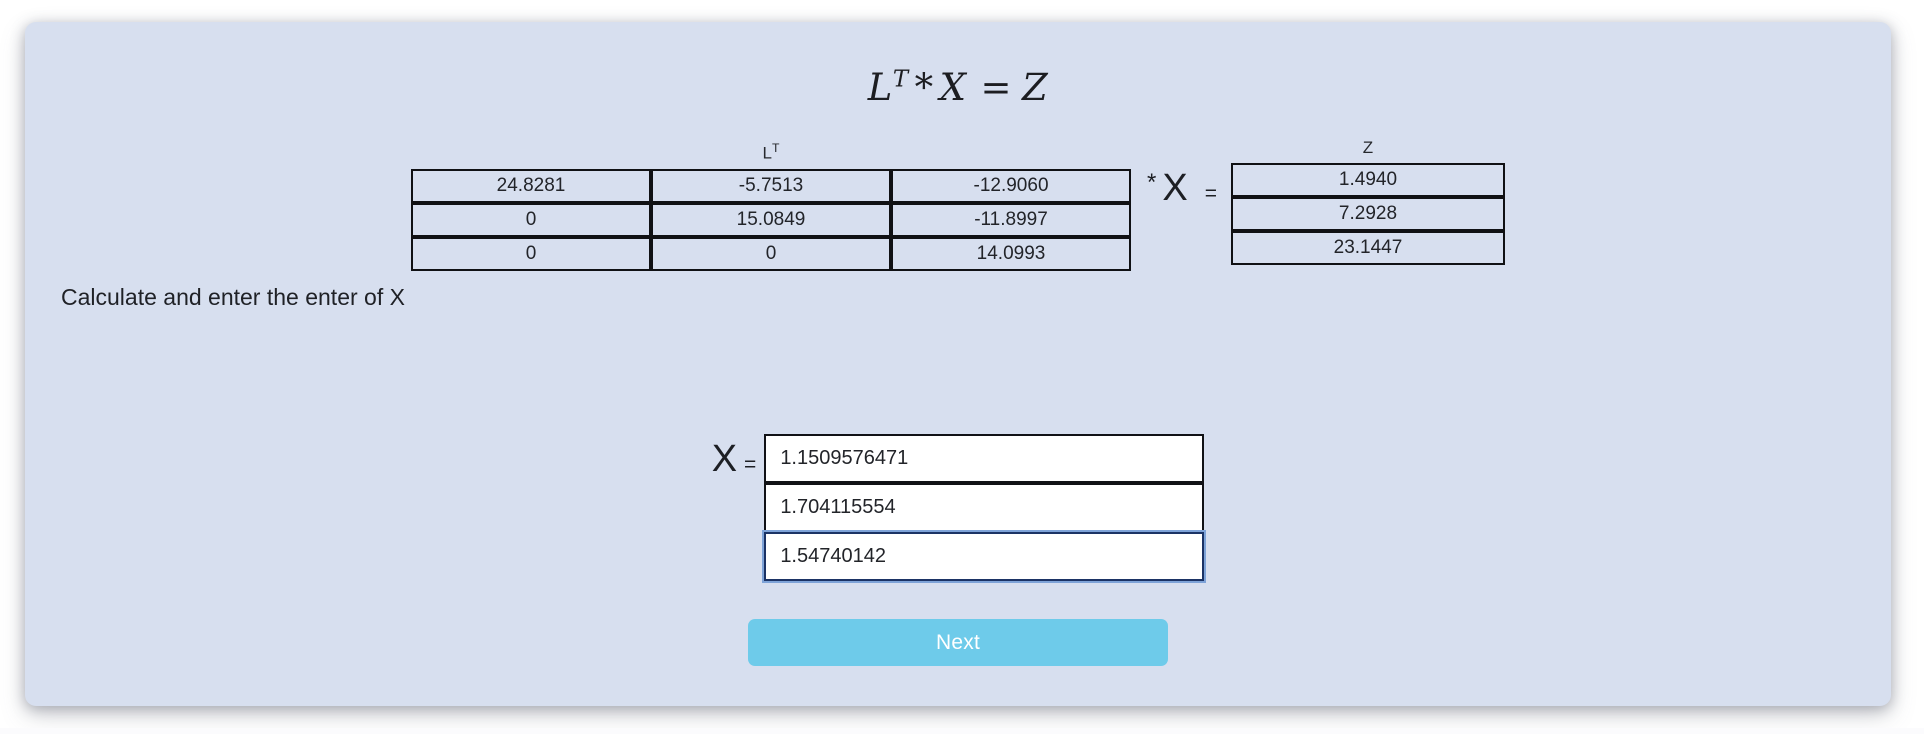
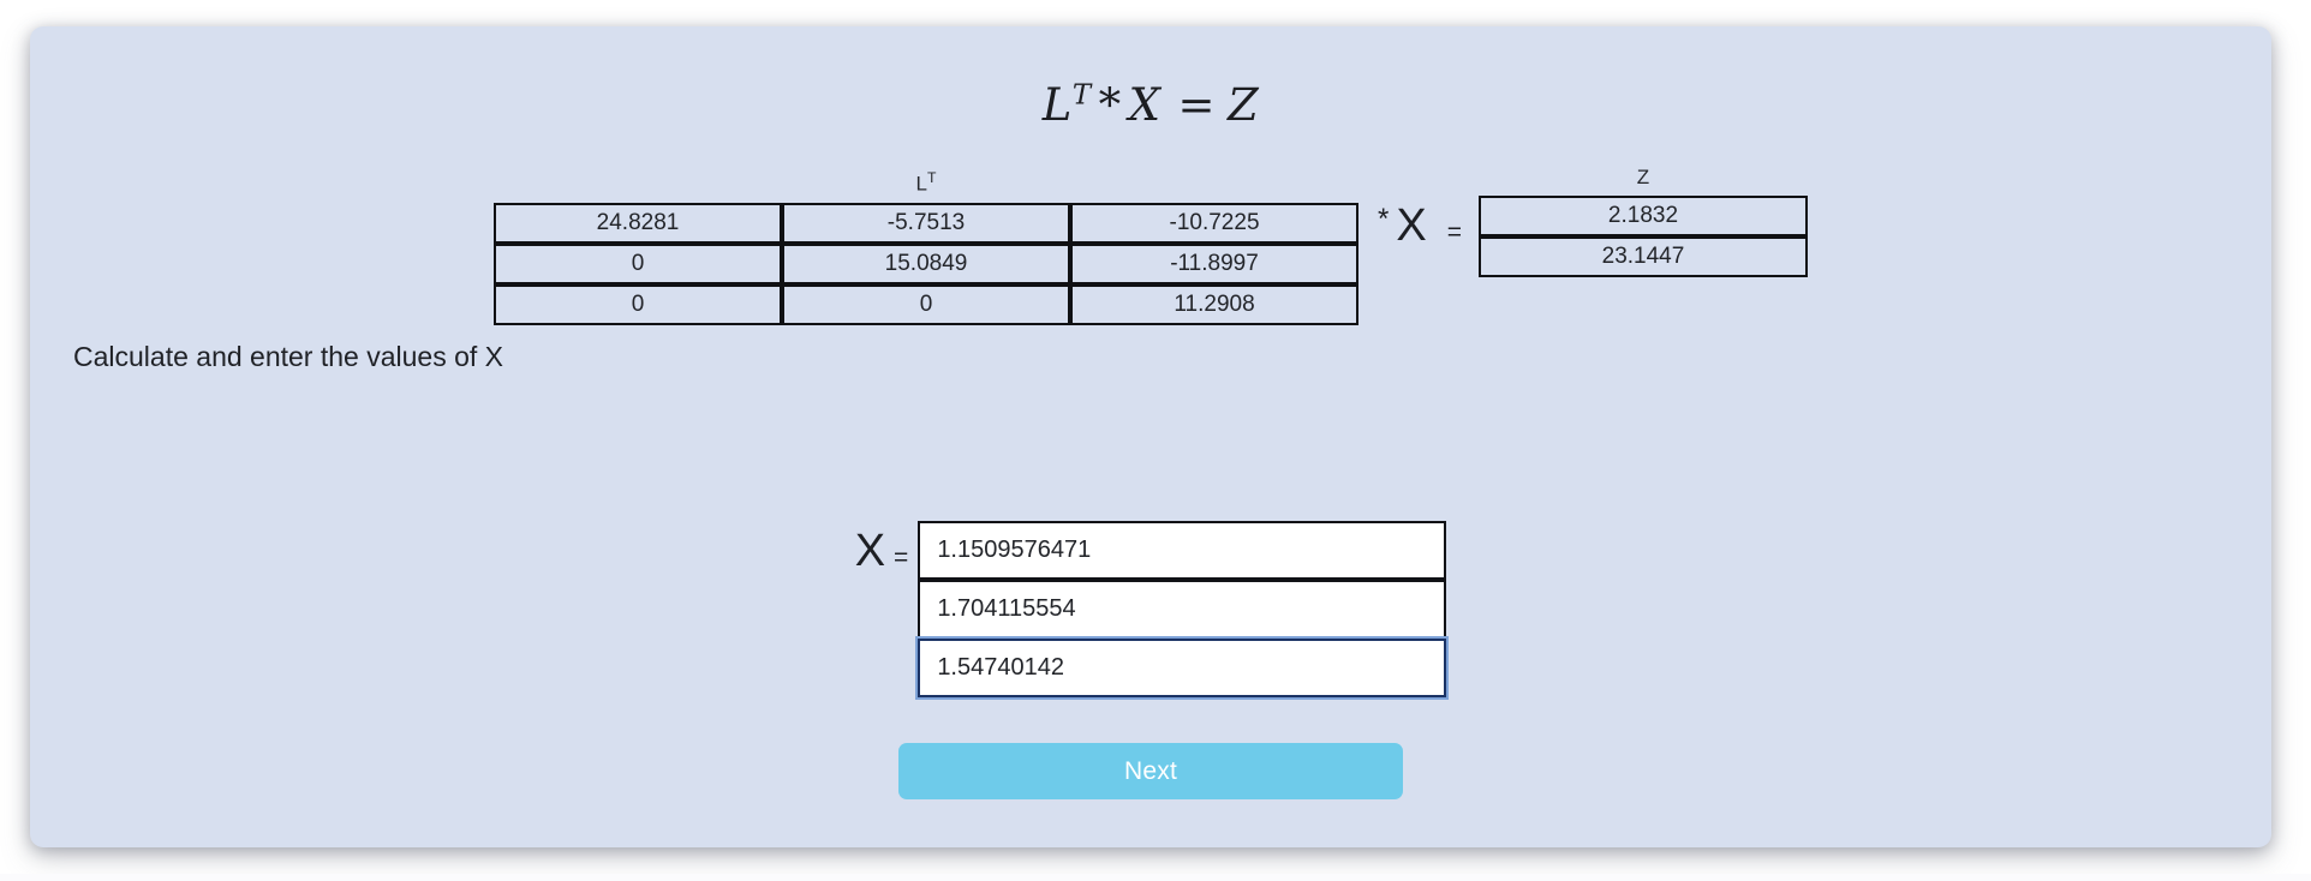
  LT * X = Z
  LT
- 24.8281	-5.7513	-12.9060
+ 24.8281	-5.7513	-10.7225
  0	15.0849	-11.8997
- 0	0	14.0993
+ 0	0	11.2908
  *
  X
  =
  Z
- 1.4940
+ 2.1832
- 7.2928
  23.1447
- Calculate and enter the enter of X
+ Calculate and enter the values of X
  X
  =
  1.1509576471
  1.704115554
  1.54740142
  Next
